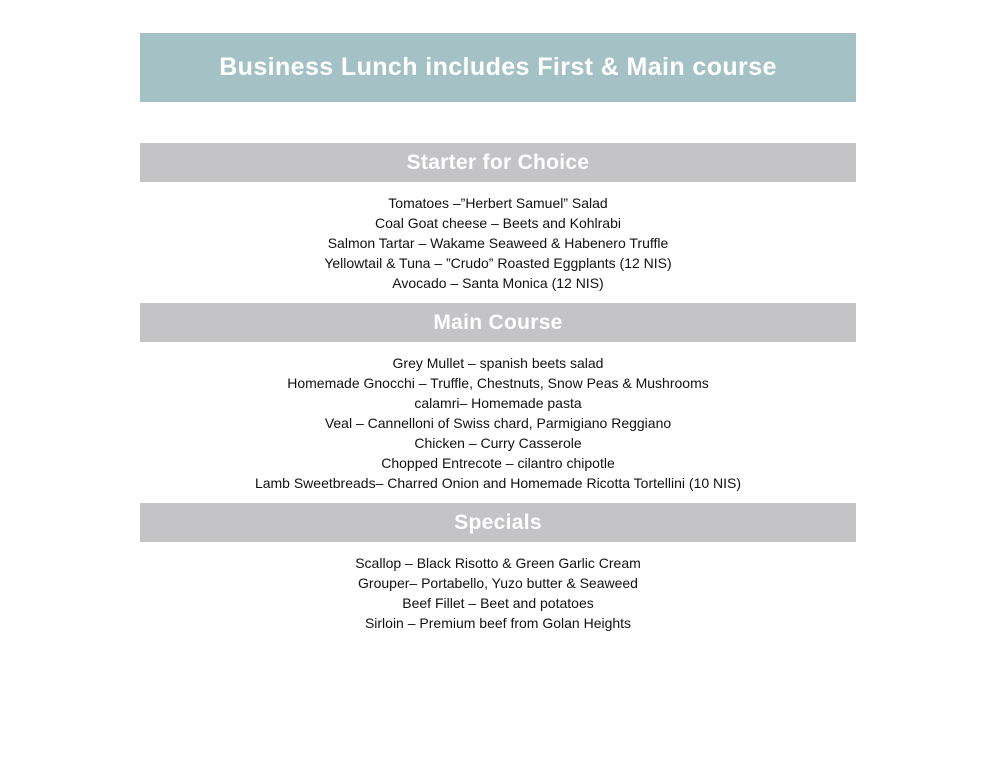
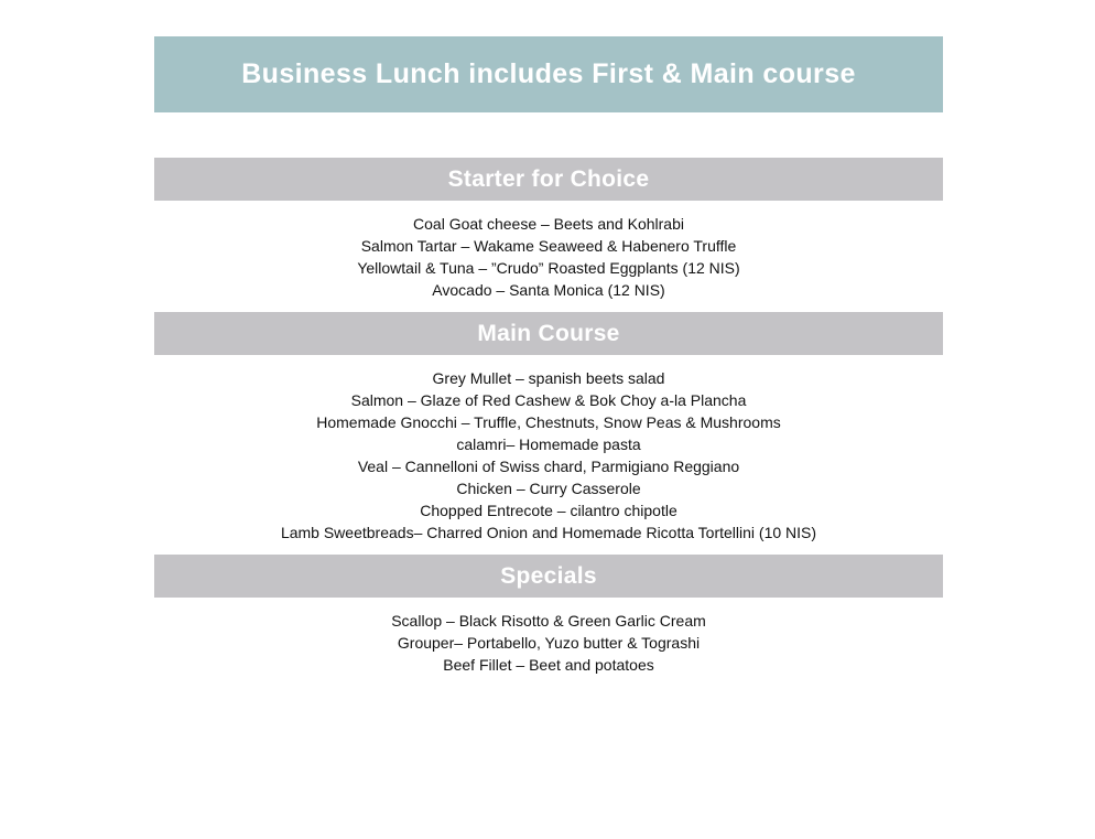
  Business Lunch includes First & Main course
  Starter for Choice
- Tomatoes –”Herbert Samuel” Salad
  Coal Goat cheese – Beets and Kohlrabi
  Salmon Tartar – Wakame Seaweed & Habenero Truffle
  Yellowtail & Tuna – ”Crudo” Roasted Eggplants (12 NIS)
  Avocado – Santa Monica (12 NIS)
  Main Course
  Grey Mullet – spanish beets salad
+ Salmon – Glaze of Red Cashew & Bok Choy a-la Plancha
  Homemade Gnocchi – Truffle, Chestnuts, Snow Peas & Mushrooms
  calamri– Homemade pasta
  Veal – Cannelloni of Swiss chard, Parmigiano Reggiano
  Chicken – Curry Casserole
  Chopped Entrecote – cilantro chipotle
  Lamb Sweetbreads– Charred Onion and Homemade Ricotta Tortellini (10 NIS)
  Specials
  Scallop – Black Risotto & Green Garlic Cream
- Grouper– Portabello, Yuzo butter & Seaweed
+ Grouper– Portabello, Yuzo butter & Tograshi
  Beef Fillet – Beet and potatoes
- Sirloin – Premium beef from Golan Heights
